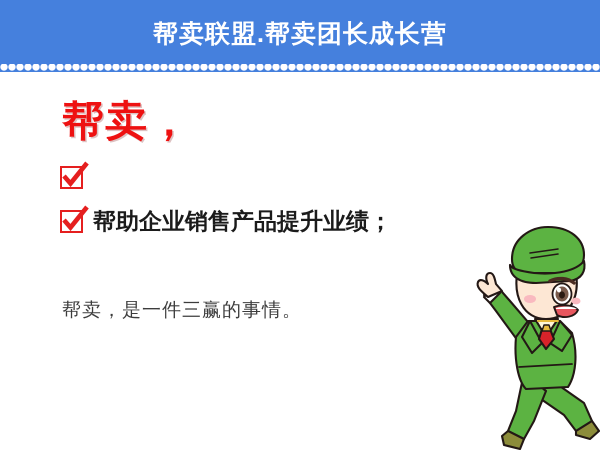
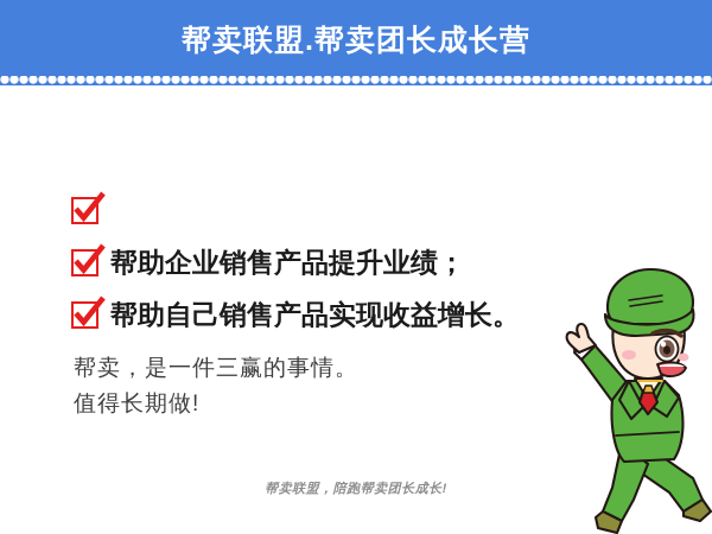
  帮卖联盟.帮卖团长成长营
- 帮卖，
  帮助企业销售产品提升业绩；
+ 帮助自己销售产品实现收益增长。
  帮卖，是一件三赢的事情。
+ 值得长期做!
+ 帮卖联盟，陪跑帮卖团长成长!
